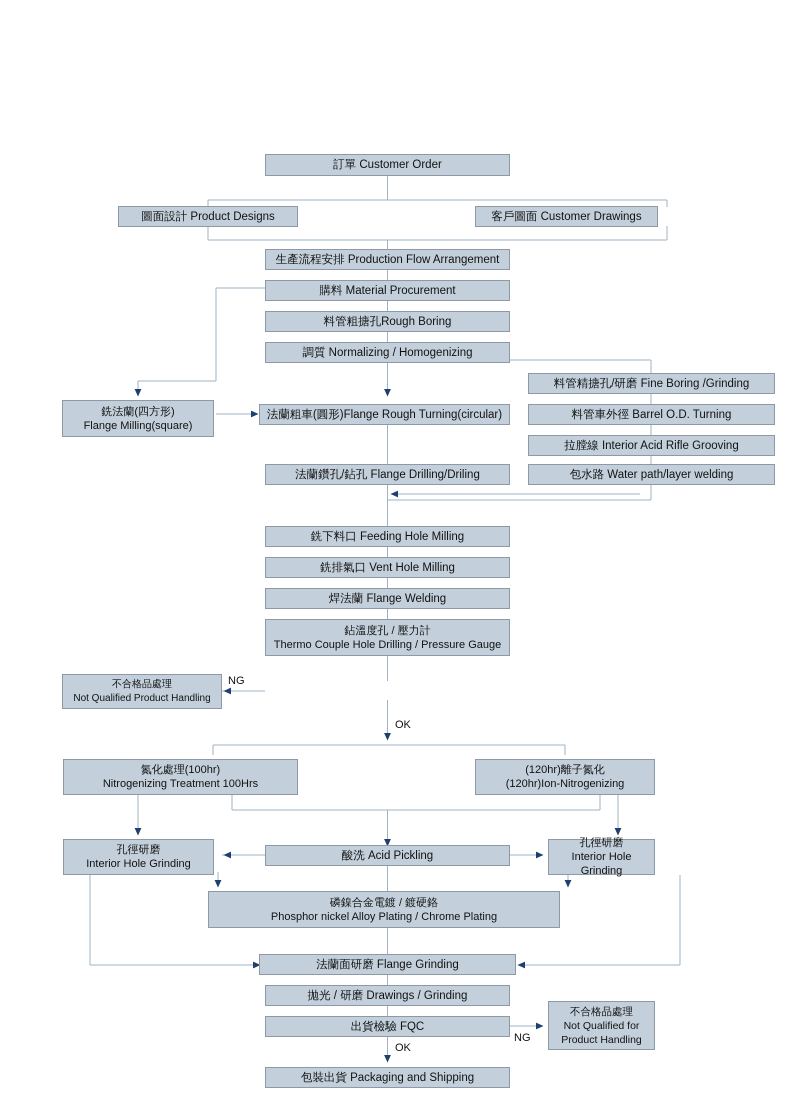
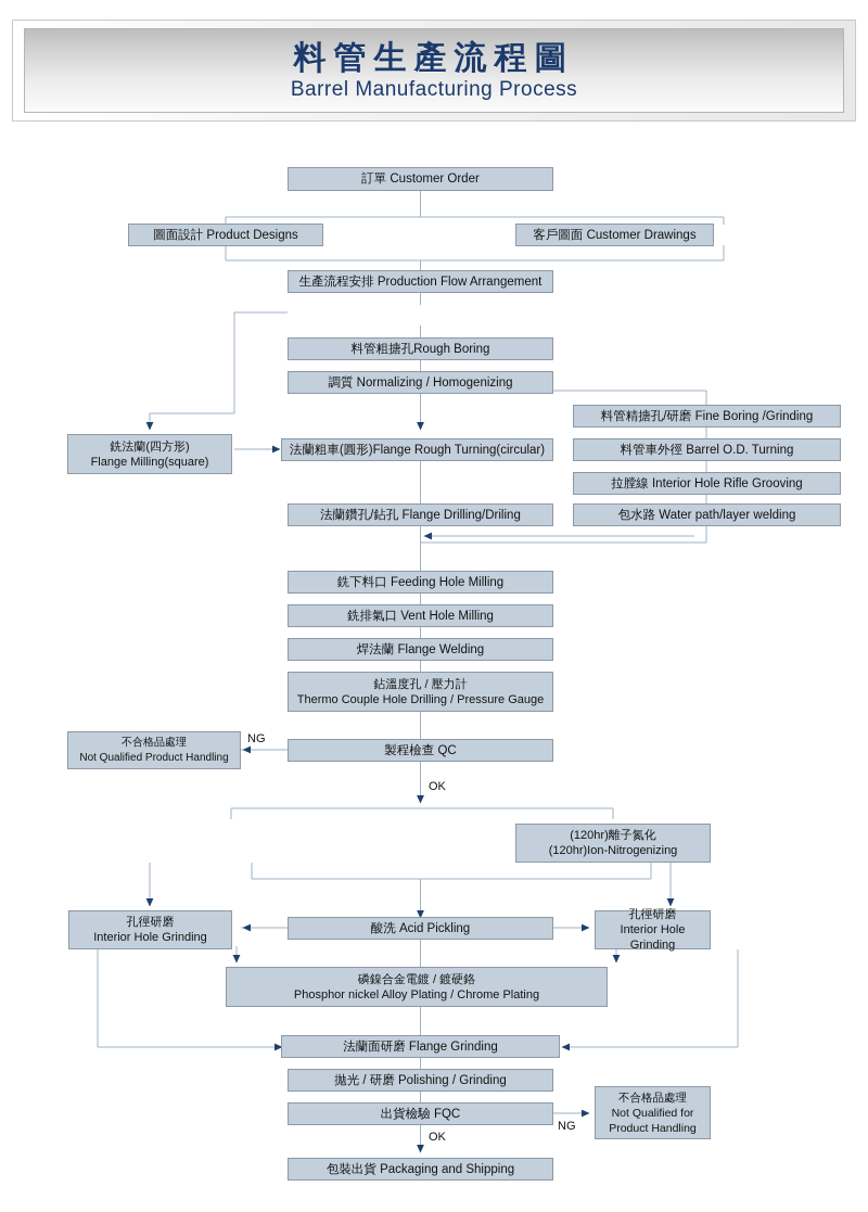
+ 料管生產流程圖
+ Barrel Manufacturing Process
  訂單 Customer Order
  圖面設計 Product Designs
  客戶圖面 Customer Drawings
  生產流程安排 Production Flow Arrangement
- 購料 Material Procurement
  料管粗搪孔Rough Boring
  調質 Normalizing / Homogenizing
  銑法蘭(四方形)
  Flange Milling(square)
  法蘭粗車(圓形)Flange Rough Turning(circular)
  料管精搪孔/研磨 Fine Boring /Grinding
  料管車外徑 Barrel O.D. Turning
- 拉膛線 Interior Acid Rifle Grooving
+ 拉膛線 Interior Hole Rifle Grooving
  包水路 Water path/layer welding
  法蘭鑽孔/鉆孔 Flange Drilling/Driling
  銑下料口 Feeding Hole Milling
  銑排氣口 Vent Hole Milling
  焊法蘭 Flange Welding
  鉆溫度孔 / 壓力計
  Thermo Couple Hole Drilling / Pressure Gauge
+ 製程檢查 QC
  不合格品處理
  Not Qualified Product Handling
  NG
  OK
- 氮化處理(100hr)
- Nitrogenizing Treatment 100Hrs
  (120hr)離子氮化
  (120hr)Ion-Nitrogenizing
  孔徑研磨
  Interior Hole Grinding
  酸洗 Acid Pickling
  孔徑研磨
  Interior Hole Grinding
  磷鎳合金電鍍 / 鍍硬鉻
  Phosphor nickel Alloy Plating / Chrome Plating
  法蘭面研磨 Flange Grinding
- 拋光 / 研磨 Drawings / Grinding
+ 拋光 / 研磨 Polishing / Grinding
  出貨檢驗 FQC
  NG
  不合格品處理
  Not Qualified for
  Product Handling
  OK
  包裝出貨 Packaging and Shipping
